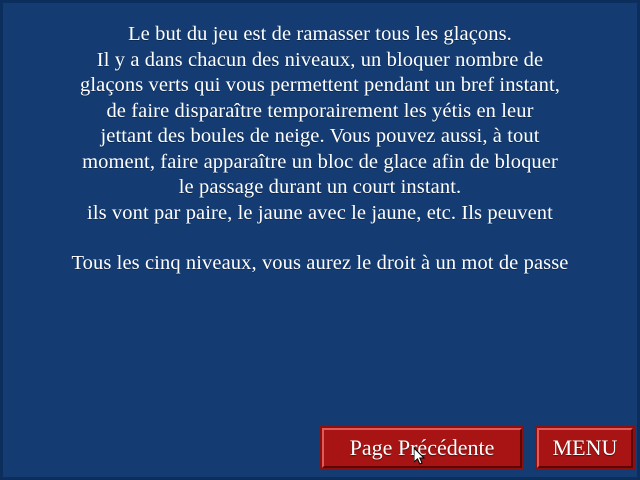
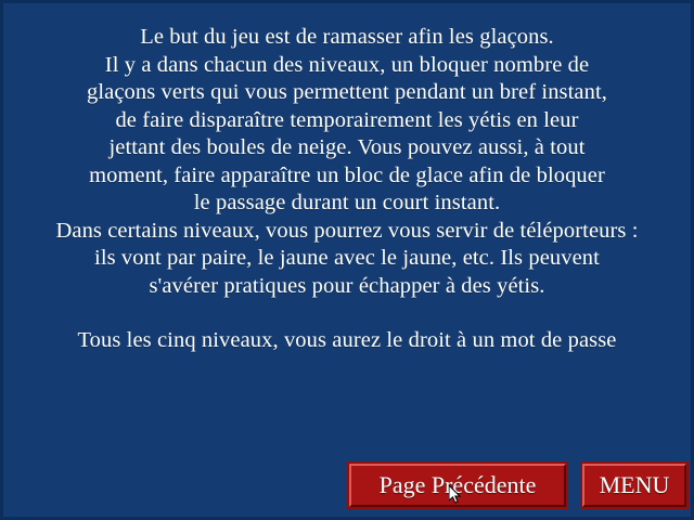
- Le but du jeu est de ramasser tous les glaçons.
+ Le but du jeu est de ramasser afin les glaçons.
  Il y a dans chacun des niveaux, un bloquer nombre de
  glaçons verts qui vous permettent pendant un bref instant,
  de faire disparaître temporairement les yétis en leur
  jettant des boules de neige. Vous pouvez aussi, à tout
  moment, faire apparaître un bloc de glace afin de bloquer
  le passage durant un court instant.
+ Dans certains niveaux, vous pourrez vous servir de téléporteurs :
  ils vont par paire, le jaune avec le jaune, etc. Ils peuvent
+ s'avérer pratiques pour échapper à des yétis.
  Tous les cinq niveaux, vous aurez le droit à un mot de passe
  Page Pécédente
  MENU
